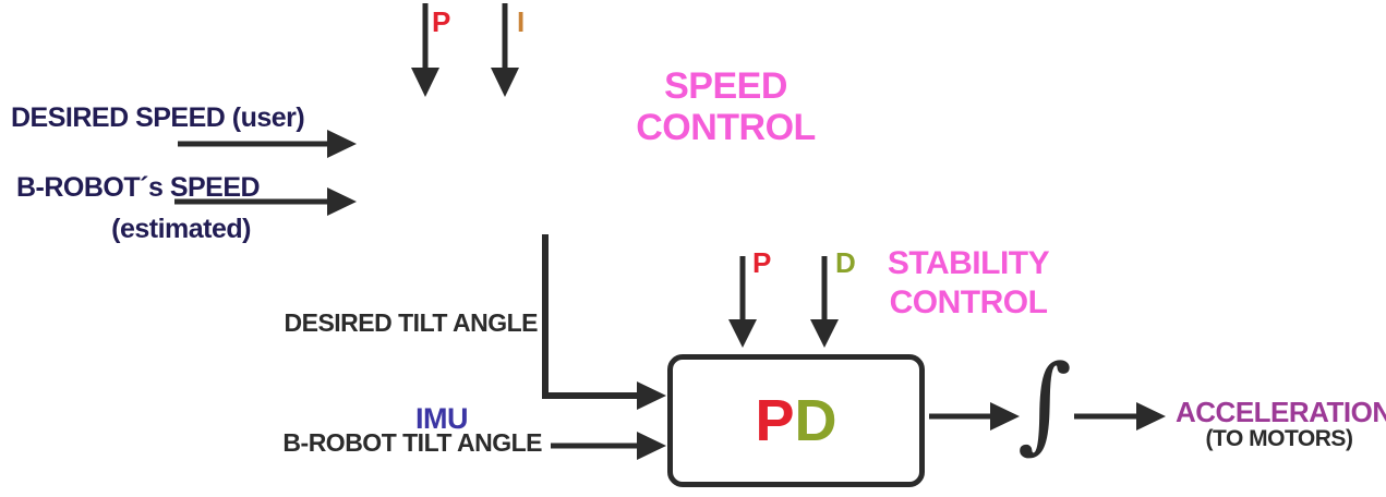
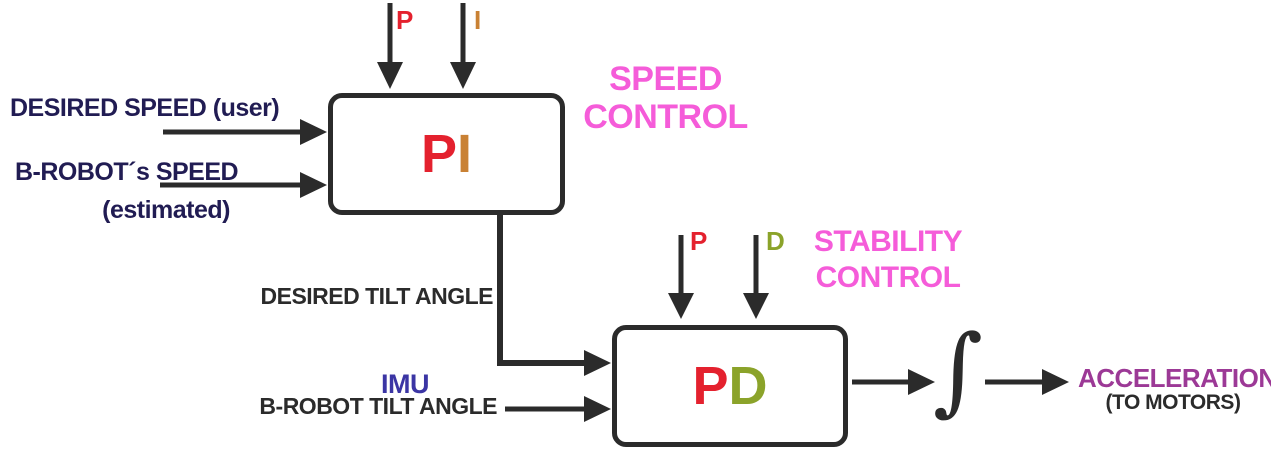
  DESIRED SPEED (user)
  B-ROBOT´s SPEED
  (estimated)
  P
  I
+ PI
  SPEED
  CONTROL
  DESIRED TILT ANGLE
  IMU
  B-ROBOT TILT ANGLE
  P
  D
  PD
  STABILITY
  CONTROL
  ∫
  ACCELERATION
  (TO MOTORS)
